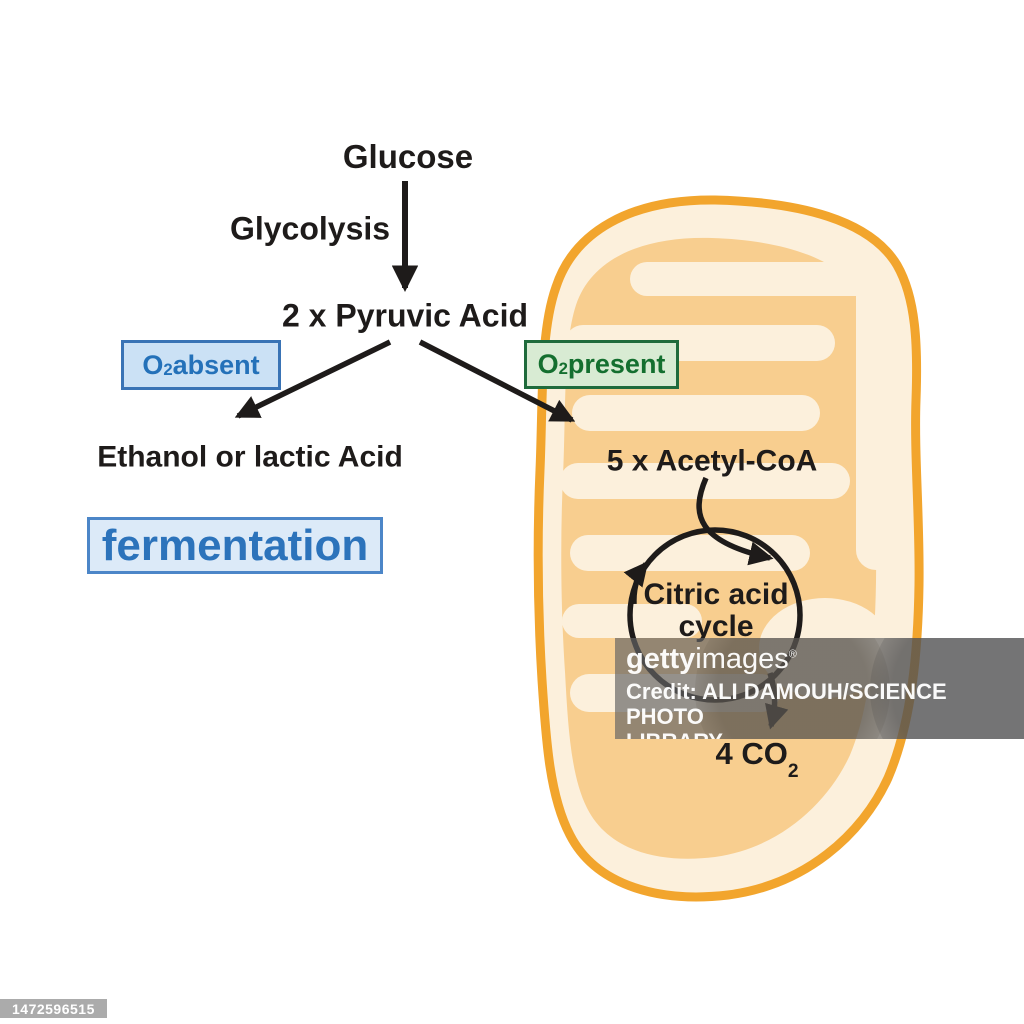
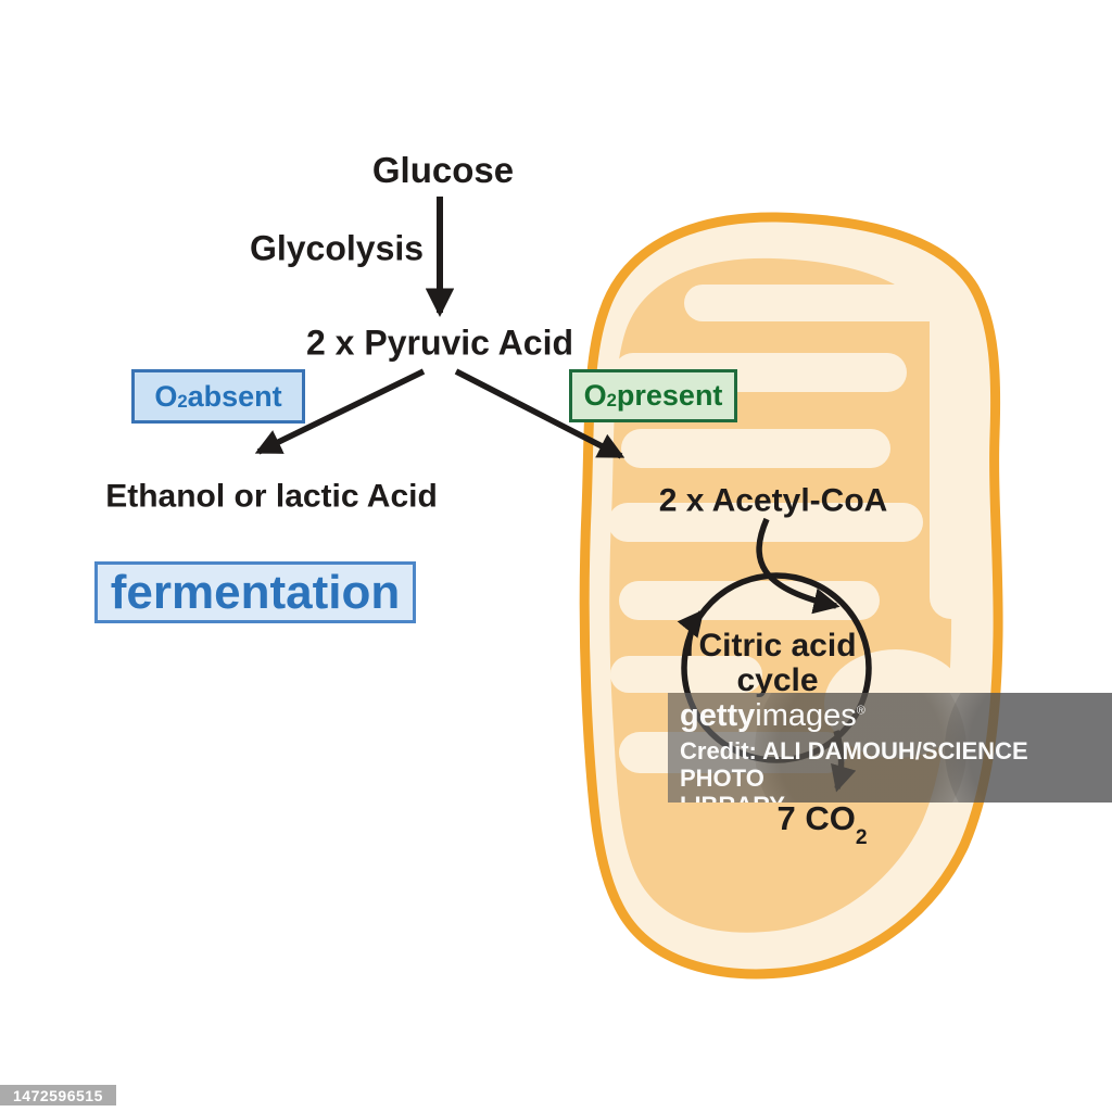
  Glucose
  Glycolysis
  2 x Pyruvic Acid
  O
  2
  absent
  O
  2
  present
  Ethanol or lactic Acid
  fermentation
- 5 x Acetyl-CoA
+ 2 x Acetyl-CoA
  Citric acid
  cycle
- 4 CO2
+ 7 CO2
  gettyimages®
  Credit: ALI DAMOUH/SCIENCE PHOTO
  1472596515
